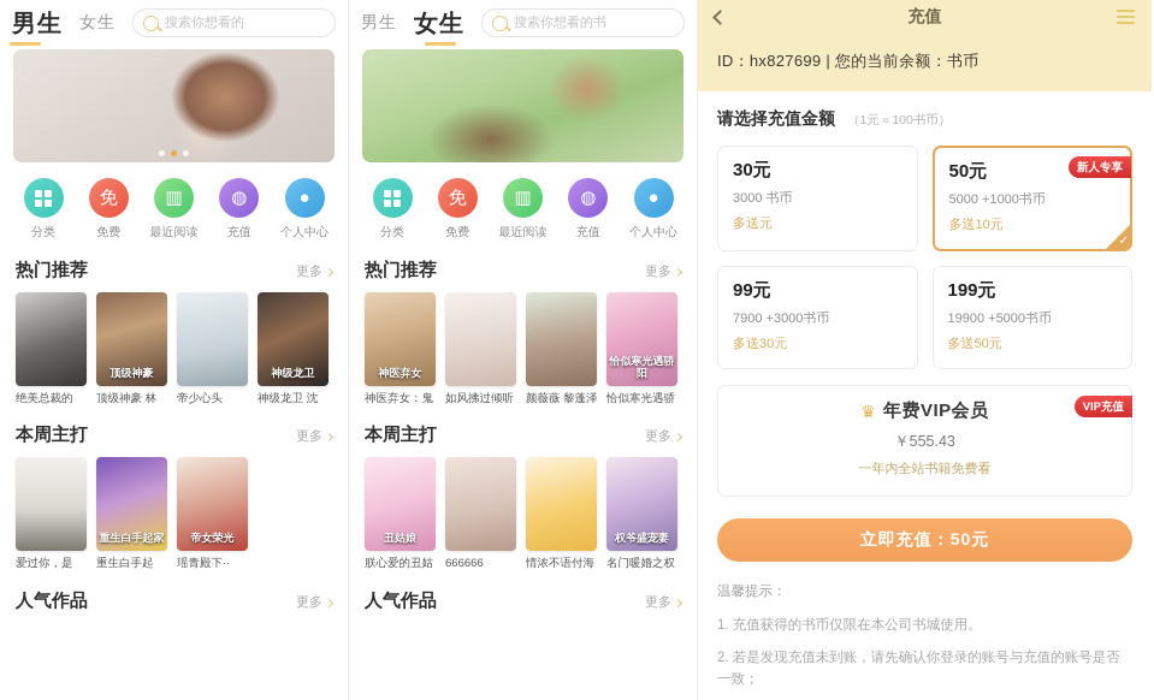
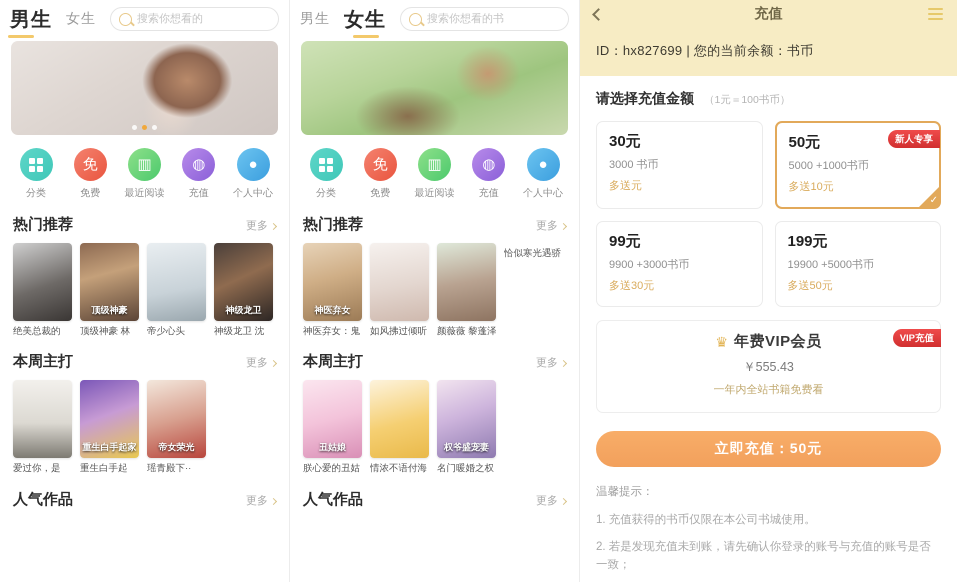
  男生
  女生
  搜索你想看的
  分类
  免
  免费
  ▥
  最近阅读
  ◍
  充值
  ●
  个人中心
  热门推荐
  更多
  绝美总裁的
  顶级神豪
  顶级神豪 林
  帝少心头
  神级龙卫
  神级龙卫 沈
  本周主打
  更多
  爱过你，是
  重生白手起家
  重生白手起
  帝女荣光
  瑶青殿下··
  人气作品
  更多
  男生
  女生
  搜索你想看的书
  分类
  免
  免费
  ▥
  最近阅读
  ◍
  充值
  ●
  个人中心
  热门推荐
  更多
  神医弃女
  神医弃女：鬼
  如风拂过倾听
  颜薇薇 黎蓬泽
- 恰似寒光遇骄阳
  恰似寒光遇骄
  本周主打
  更多
  丑姑娘
  朕心爱的丑姑
- 666666
  情浓不语付海
  权爷盛宠妻
  名门暖婚之权
  人气作品
  更多
  充值
  ID：hx827699 | 您的当前余额：书币
  请选择充值金额
  （1元＝100书币）
  30元
  3000 书币
  多送元
  新人专享
  50元
  5000 +1000书币
  多送10元
  ✓
  99元
- 7900 +3000书币
+ 9900 +3000书币
  多送30元
  199元
  19900 +5000书币
  多送50元
  VIP充值
  ♛
  年费VIP会员
  ￥555.43
  一年内全站书籍免费看
  立即充值：50元
  温馨提示：
  1. 充值获得的书币仅限在本公司书城使用。
  2. 若是发现充值未到账，请先确认你登录的账号与充值的账号是否一致；
